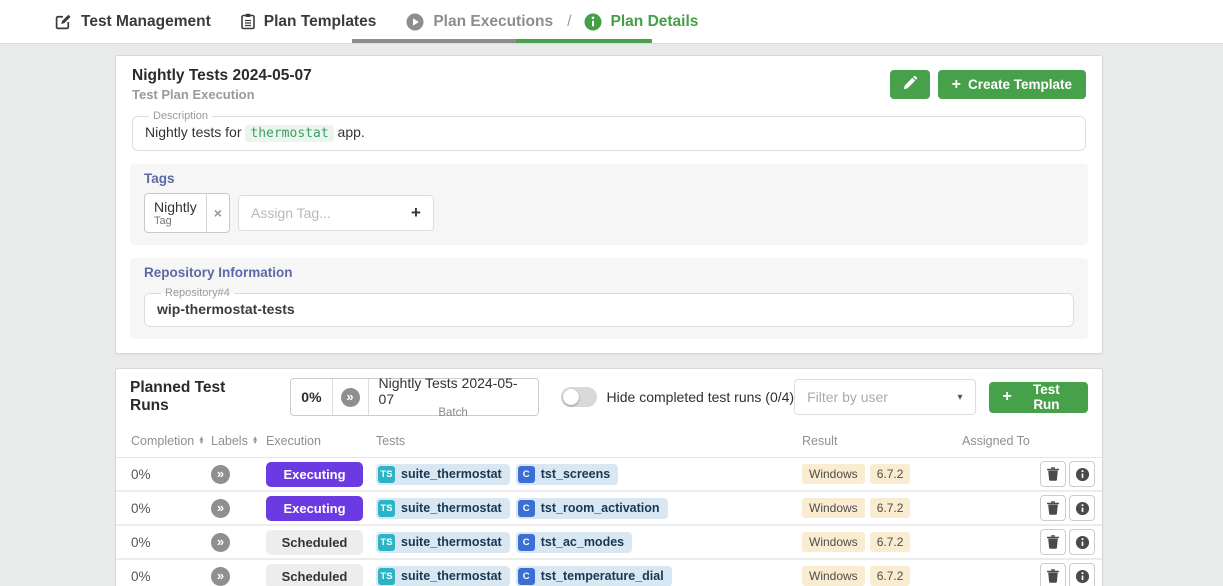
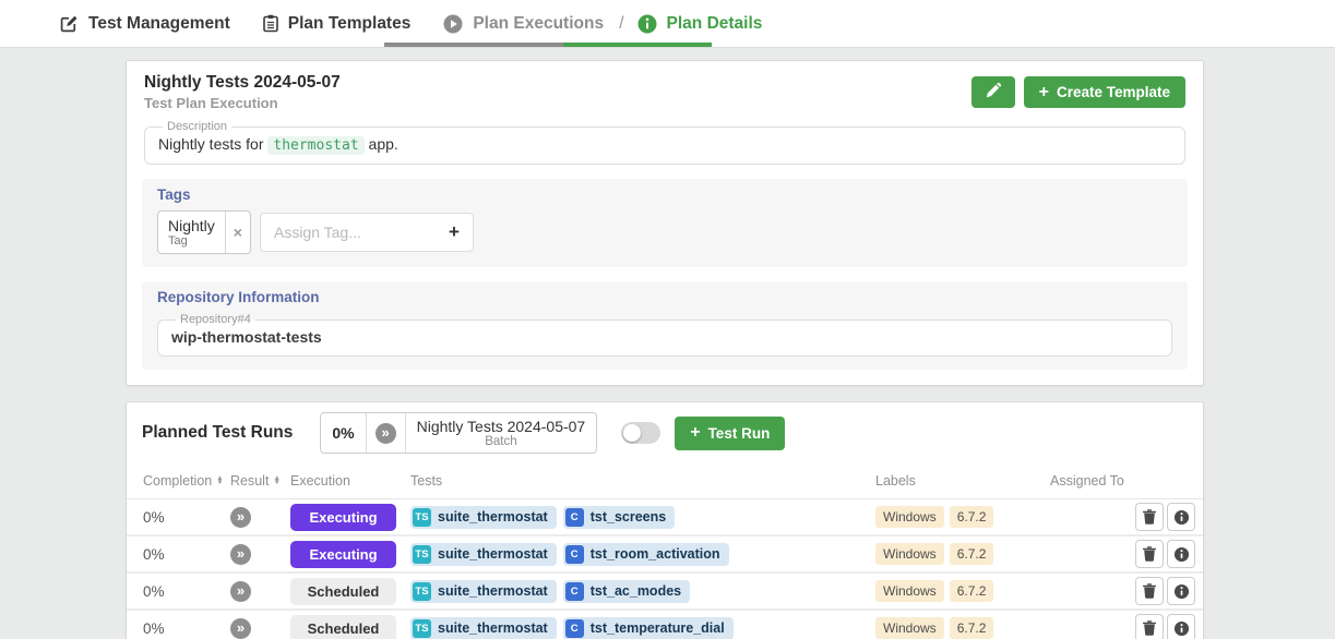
  Test Management
  Plan Templates
  Plan Executions
  /
  Plan Details
  Nightly Tests 2024-05-07
  Test Plan Execution
  +
  Create Template
  Description
  Nightly tests for thermostat app.
  Tags
  Nightly
  Tag
  ×
  Assign Tag...
  +
  Repository Information
  Repository#4
  wip-thermostat-tests
  Planned Test Runs
  0%
  »
  Nightly Tests 2024-05-07
  Batch
- Hide completed test runs (0/4)
- Filter by user
- ▾
  +
  Test Run
  Completion
- Labels
+ Result
  Execution
  Tests
- Result
+ Labels
  Assigned To
  0%
  »
  Executing
  TS
  suite_thermostat
  C
  tst_screens
  Windows
  6.7.2
  0%
  »
  Executing
  TS
  suite_thermostat
  C
  tst_room_activation
  Windows
  6.7.2
  0%
  »
  Scheduled
  TS
  suite_thermostat
  C
  tst_ac_modes
  Windows
  6.7.2
  0%
  »
  Scheduled
  TS
  suite_thermostat
  C
  tst_temperature_dial
  Windows
  6.7.2
